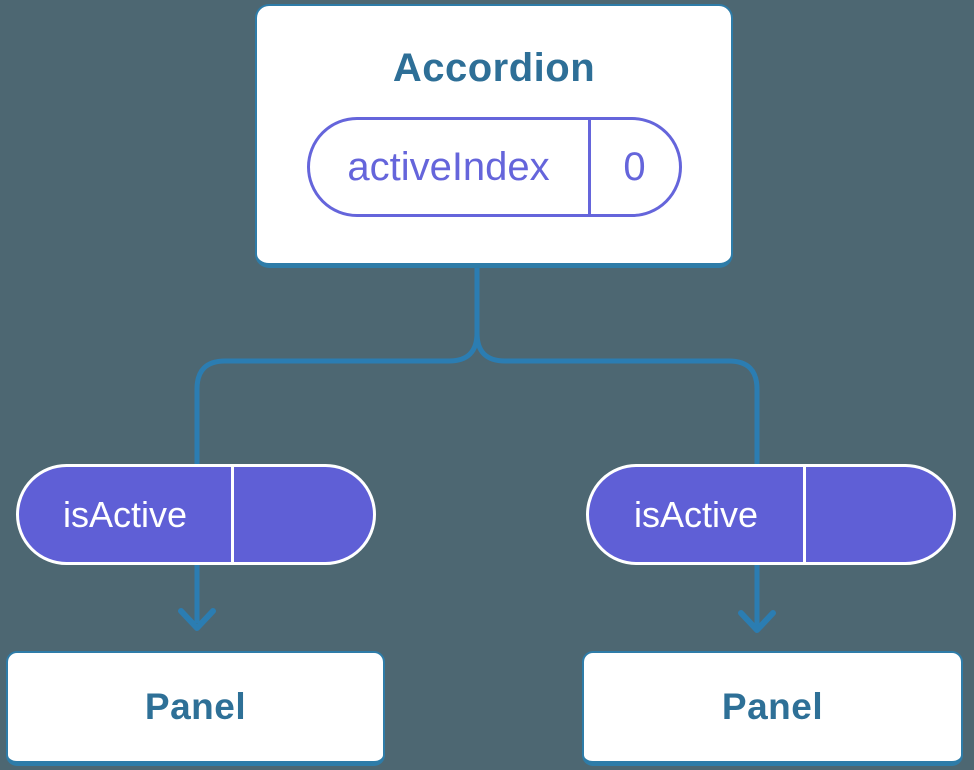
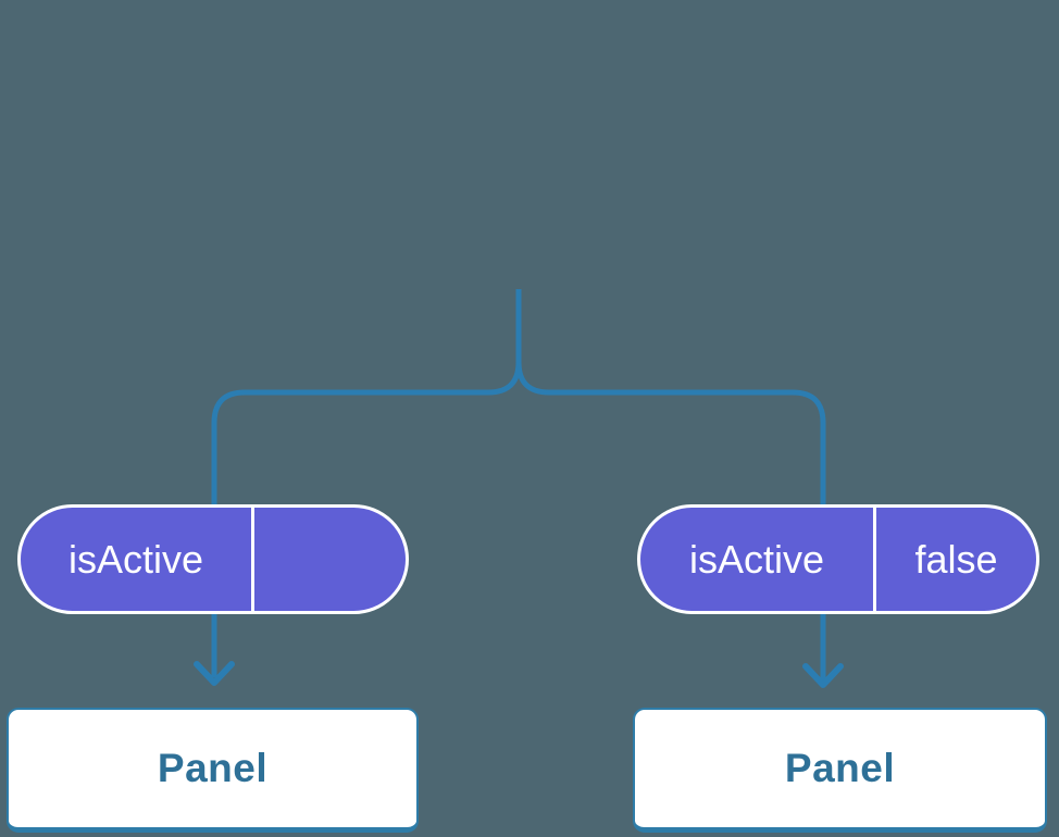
- Accordion
- activeIndex
- 0
  isActive
  isActive
+ false
  Panel
  Panel
